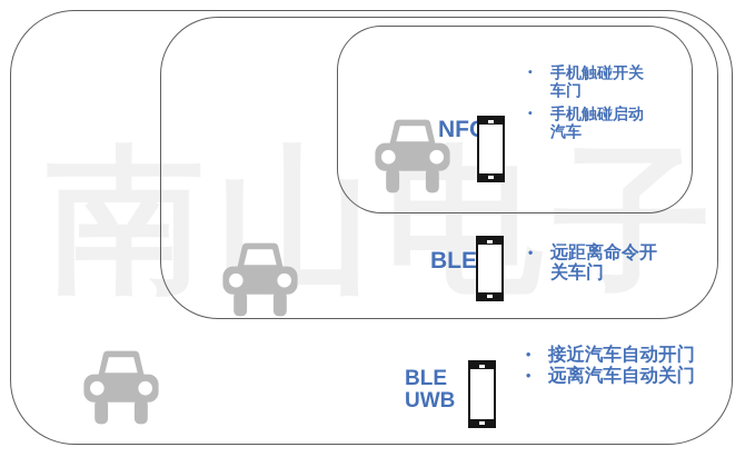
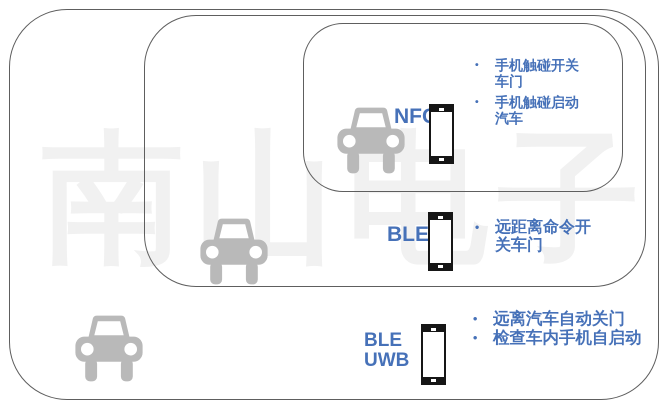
  南山电子
  BLE
  BLE
  UWB
  手机触碰开关
  车门
  手机触碰启动
  汽车
  远距离命令开
  关车门
- 接近汽车自动开门
  远离汽车自动关门
+ 检查车内手机自启动
